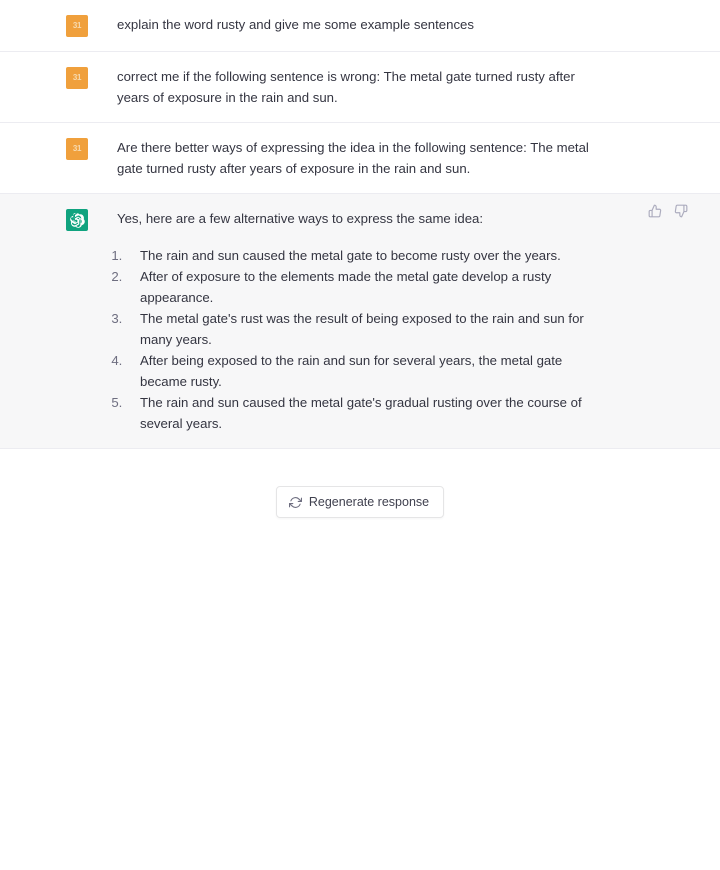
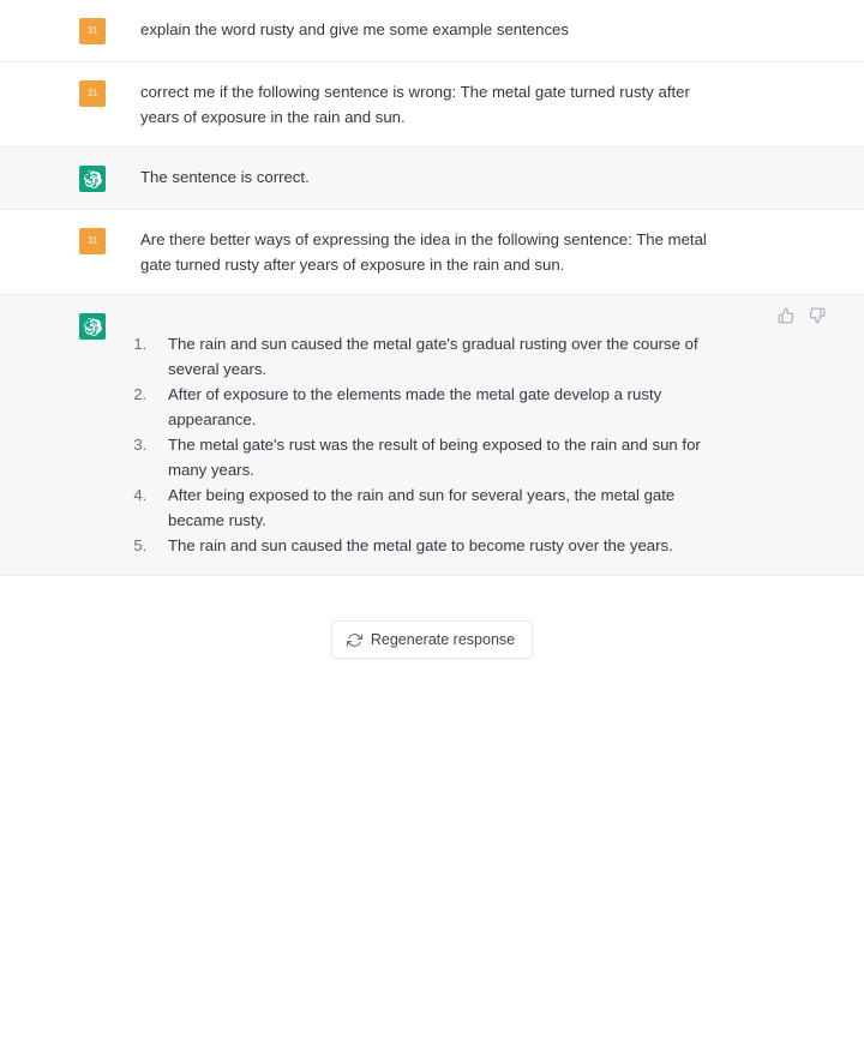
  31
  explain the word rusty and give me some example sentences
  31
  correct me if the following sentence is wrong: The metal gate turned rusty after years of exposure in the rain and sun.
+ The sentence is correct.
  31
  Are there better ways of expressing the idea in the following sentence: The metal gate turned rusty after years of exposure in the rain and sun.
- Yes, here are a few alternative ways to express the same idea:
- The rain and sun caused the metal gate to become rusty over the years.
+ The rain and sun caused the metal gate's gradual rusting over the course of several years.
  After of exposure to the elements made the metal gate develop a rusty appearance.
  The metal gate's rust was the result of being exposed to the rain and sun for many years.
  After being exposed to the rain and sun for several years, the metal gate became rusty.
- The rain and sun caused the metal gate's gradual rusting over the course of several years.
+ The rain and sun caused the metal gate to become rusty over the years.
  Regenerate response
